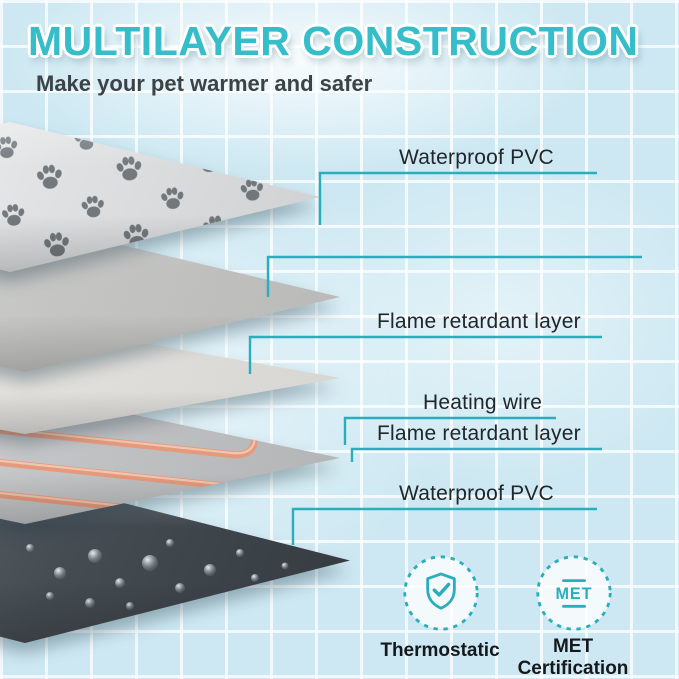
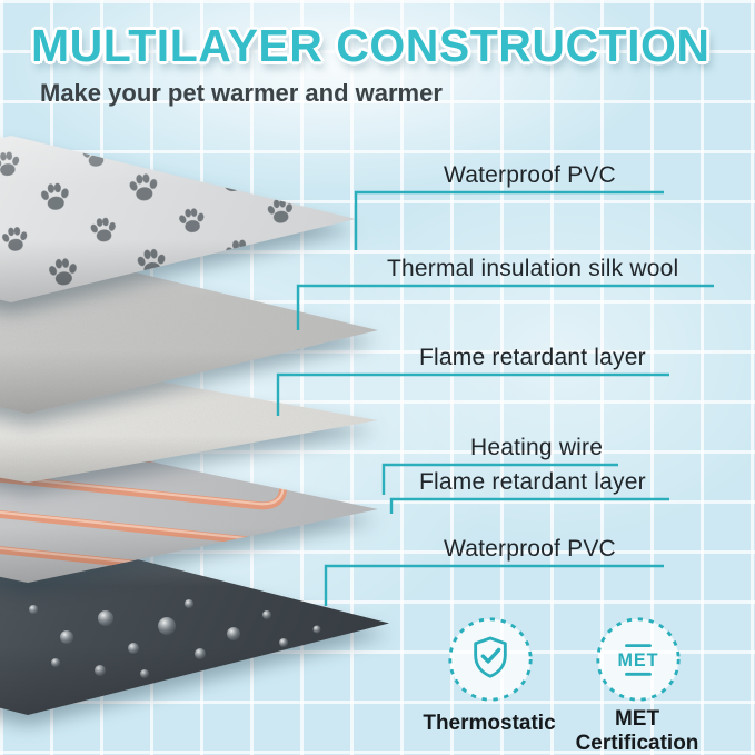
  MULTILAYER CONSTRUCTION
- Make your pet warmer and safer
+ Make your pet warmer and warmer
  Waterproof PVC
+ Thermal insulation silk wool
  Flame retardant layer
  Heating wire
  Flame retardant layer
  Waterproof PVC
  Thermostatic
  MET
  MET Certification
